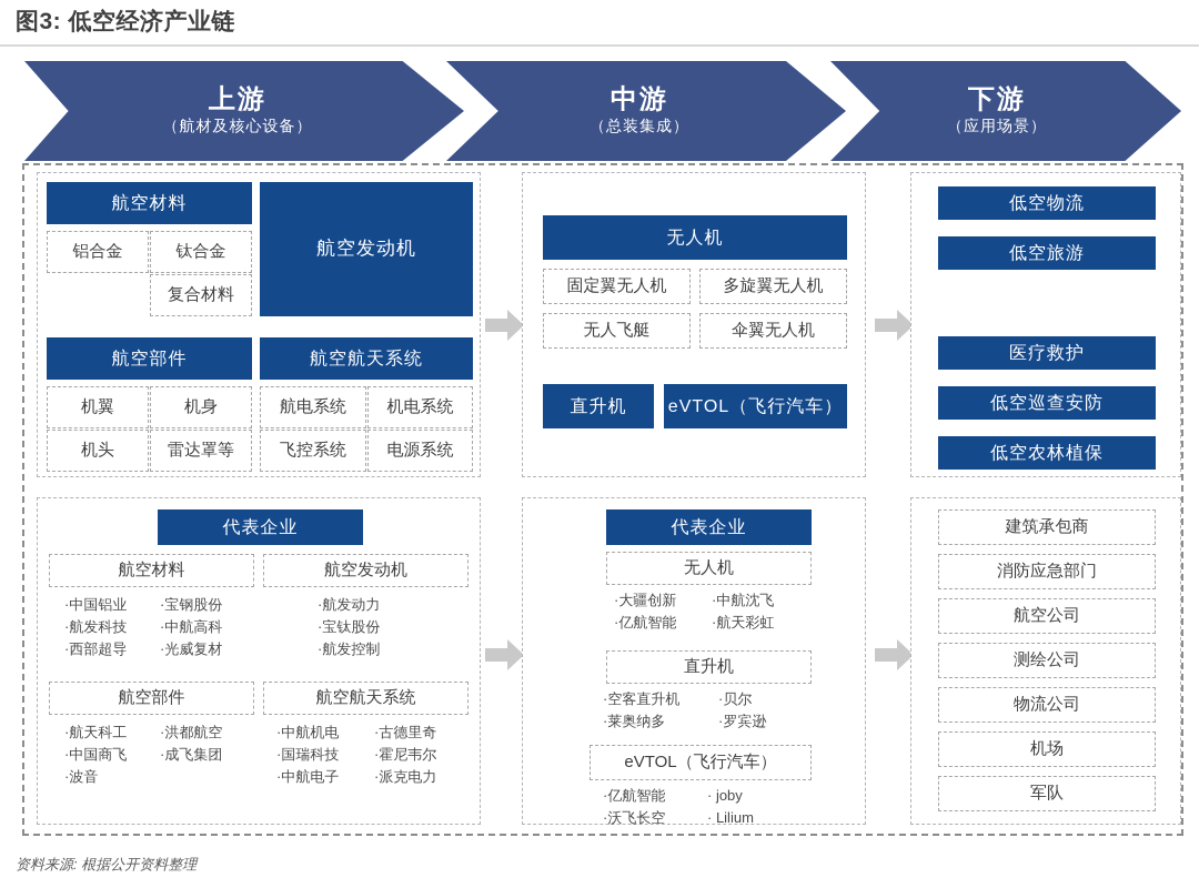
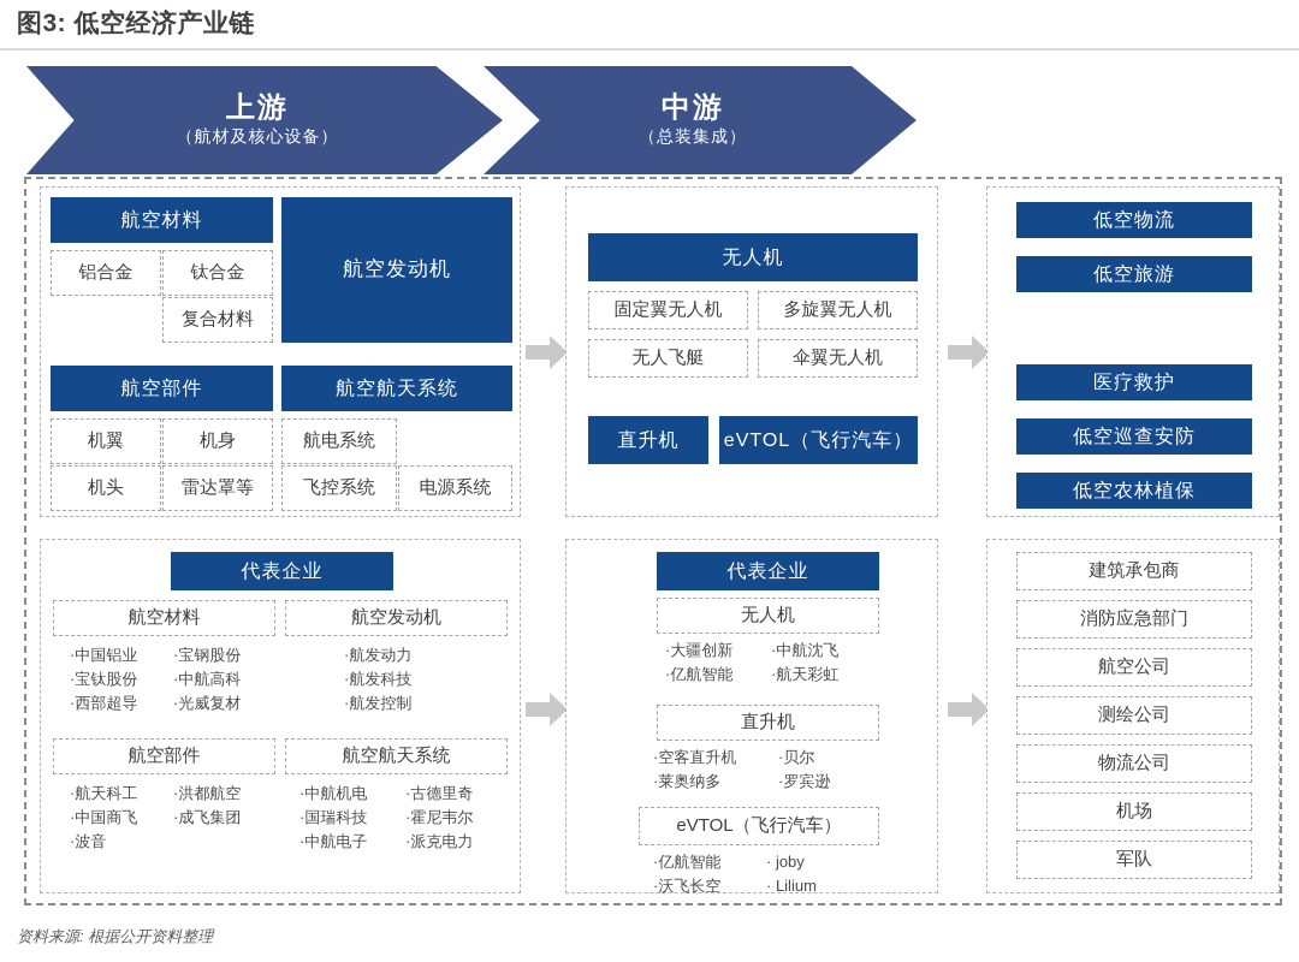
  图3: 低空经济产业链
  上游
  （航材及核心设备）
  中游
  （总装集成）
- 下游
- （应用场景）
  航空材料
  铝合金
  钛合金
  复合材料
  航空发动机
  航空部件
  航空航天系统
  机翼
  机身
  航电系统
- 机电系统
  机头
  雷达罩等
  飞控系统
  电源系统
  代表企业
  航空材料
  航空发动机
  ·中国铝业
- ·航发科技
+ ·宝钛股份
  ·西部超导
  ·宝钢股份
  ·中航高科
  ·光威复材
  ·航发动力
- ·宝钛股份
+ ·航发科技
  ·航发控制
  航空部件
  航空航天系统
  ·航天科工
  ·中国商飞
  ·波音
  ·洪都航空
  ·成飞集团
  ·中航机电
  ·国瑞科技
  ·中航电子
  ·古德里奇
  ·霍尼韦尔
  ·派克电力
  无人机
  固定翼无人机
  多旋翼无人机
  无人飞艇
  伞翼无人机
  直升机
  eVTOL（飞行汽车）
  代表企业
  无人机
  ·大疆创新
  ·亿航智能
  ·中航沈飞
  ·航天彩虹
  直升机
  ·空客直升机
  ·莱奥纳多
  ·贝尔
  ·罗宾逊
  eVTOL（飞行汽车）
  ·亿航智能
  ·沃飞长空
  · joby
  · Lilium
  低空物流
  低空旅游
  医疗救护
  低空巡查安防
  低空农林植保
  建筑承包商
  消防应急部门
  航空公司
  测绘公司
  物流公司
  机场
  军队
  资料来源: 根据公开资料整理
